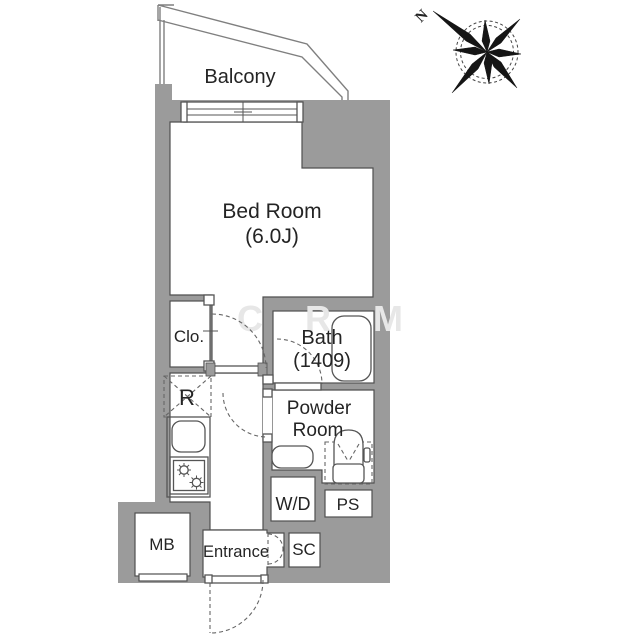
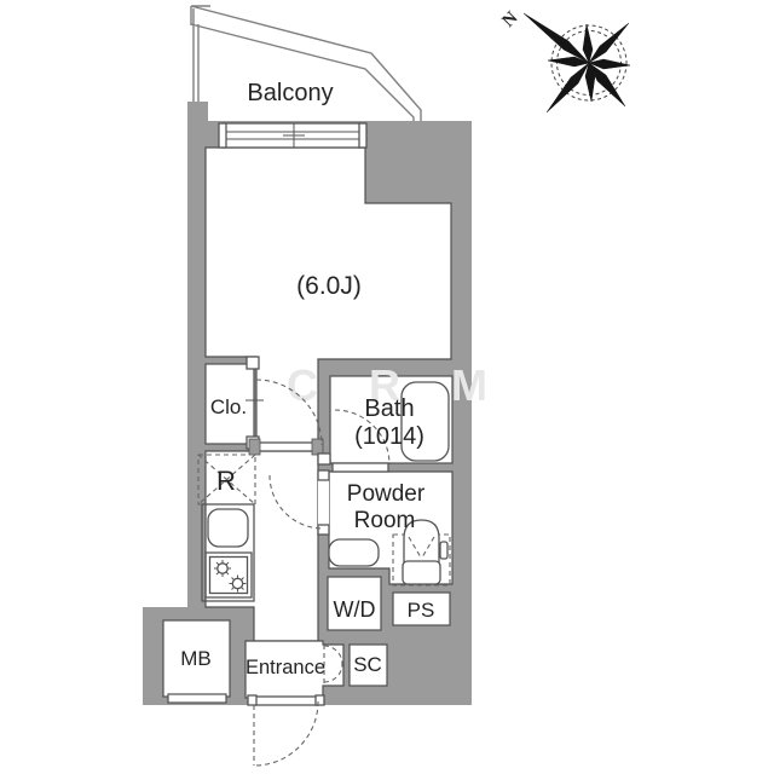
  Balcony
  C
  R
  M
- Bed Room
  (6.0J)
  Clo.
  Bath
- (1409)
+ (1014)
  Powder
  Room
  R
  W/D
  PS
  MB
  Entrance
  SC
